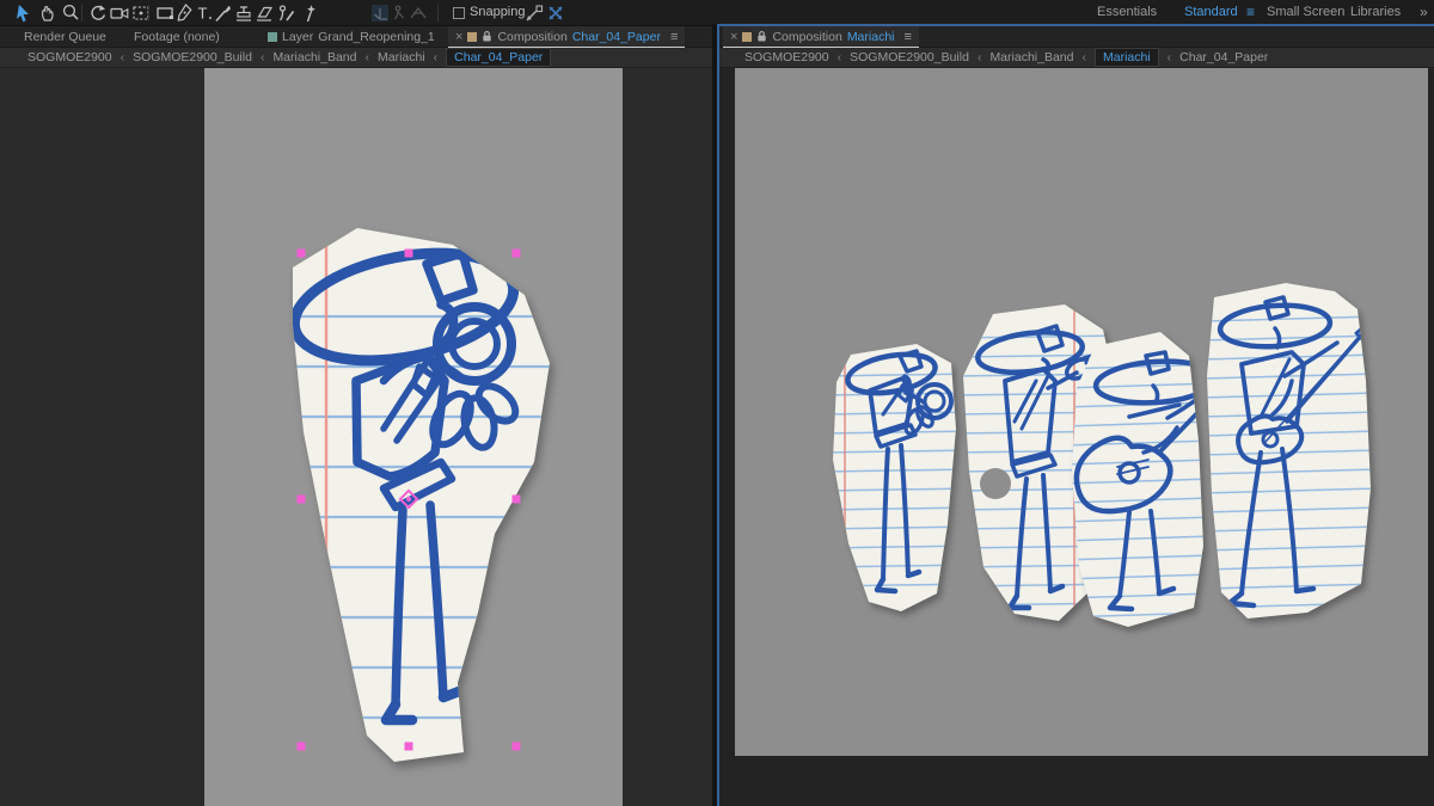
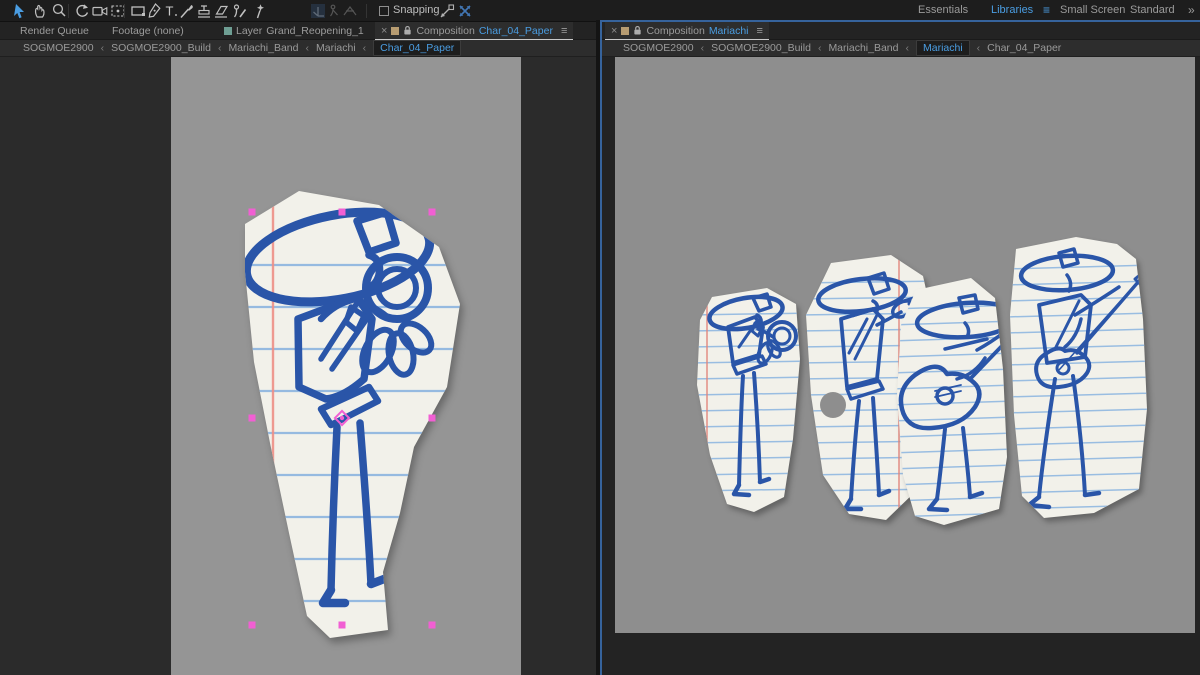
  T
  Snapping
  Essentials
- Standard
+ Libraries
  ≡
  Small Screen
- Libraries
+ Standard
  »
  Render Queue
  Footage (none)
  Layer
  Grand_Reopening_1
  ×
  Composition
  Char_04_Paper
  ≡
  SOGMOE2900
  ‹
  SOGMOE2900_Build
  ‹
  Mariachi_Band
  ‹
  Mariachi
  ‹
  Char_04_Paper
  ×
  Composition
  Mariachi
  ≡
  SOGMOE2900
  ‹
  SOGMOE2900_Build
  ‹
  Mariachi_Band
  ‹
  Mariachi
  ‹
  Char_04_Paper
